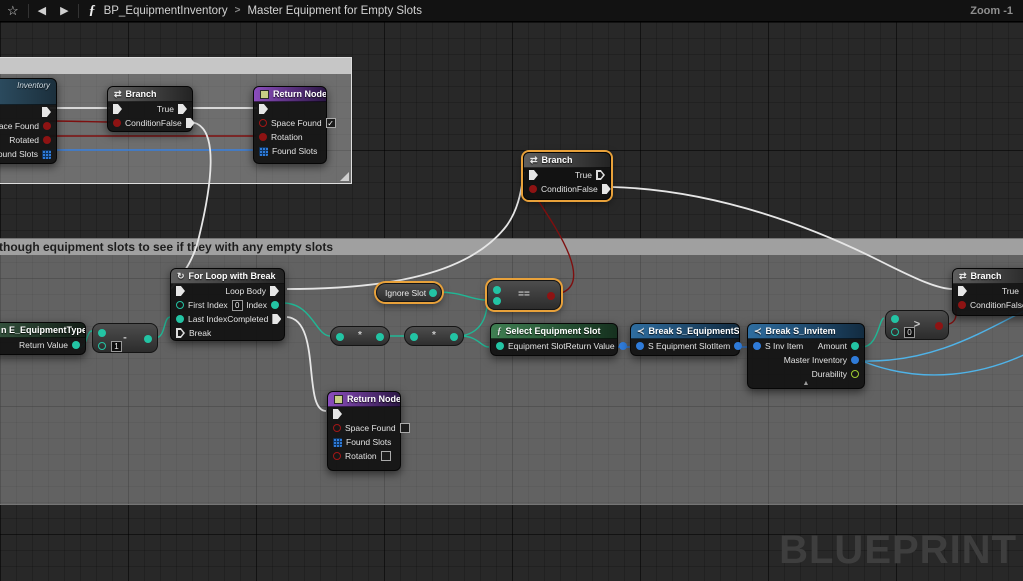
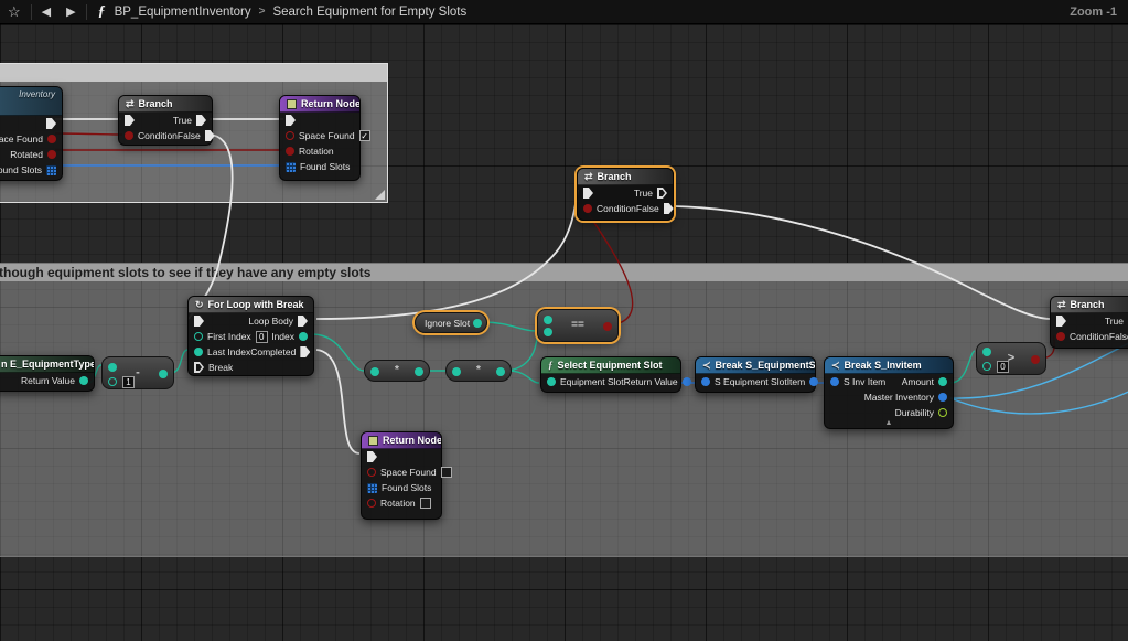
  ☆
  ◀
  ▶
  ƒ
  BP_EquipmentInventory
  >
- Master Equipment for Empty Slots
+ Search Equipment for Empty Slots
  Zoom -1
- though equipment slots to see if they with any empty slots
+ though equipment slots to see if they have any empty slots
  Inventory
  ace Found
  Rotated
  ound Slots
  ⇄
  Branch
  True
  Condition
  False
  Return Node
  Space Found
  ✓
  Rotation
  Found Slots
  ⇄
  Branch
  True
  Condition
  False
  ↻
  For Loop with Break
  Loop Body
  First Index
  0
  Index
  Last Index
  Completed
  Break
  n E_EquipmentType
  Return Value
  1
  -
  *
  *
  Ignore Slot
  ==
  ƒ
  Select Equipment Slot
  Equipment Slot
  Return Value
  ≺
  Break S_EquipmentS
  S Equipment Slot
  Item
  ≺
  Break S_Invitem
  S Inv Item
  Amount
  Master Inventory
  Durability
  0
  >
  ⇄
  Branch
  True
  Condition
  Fals
  Return Node
  Space Found
  Found Slots
  Rotation
- BLUEPRINT
